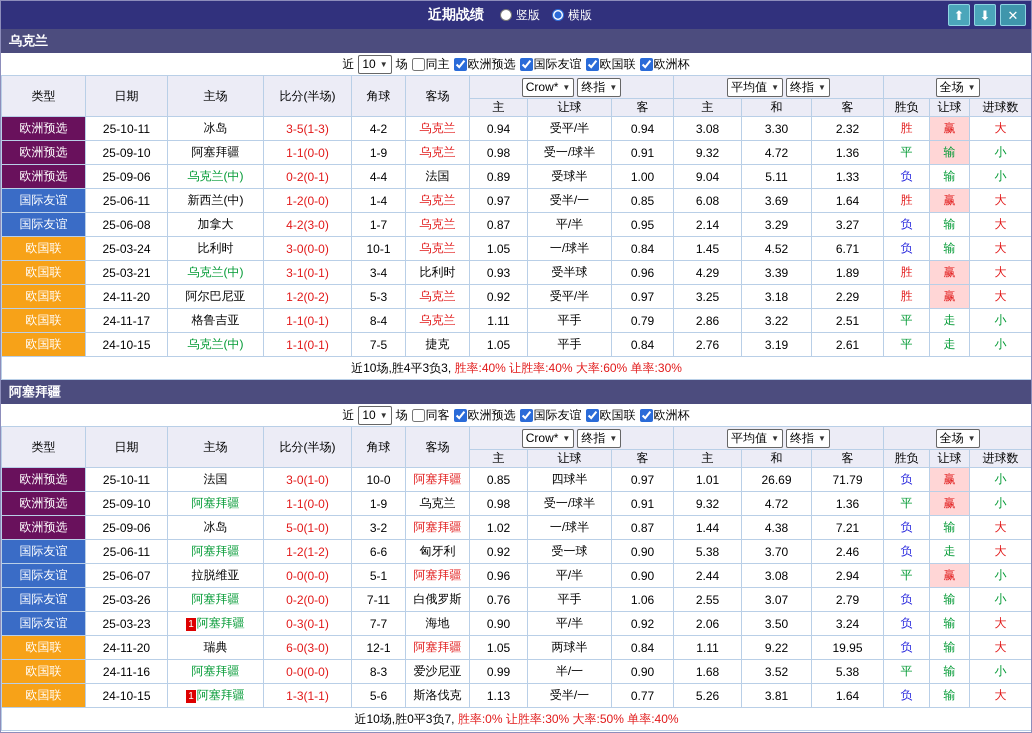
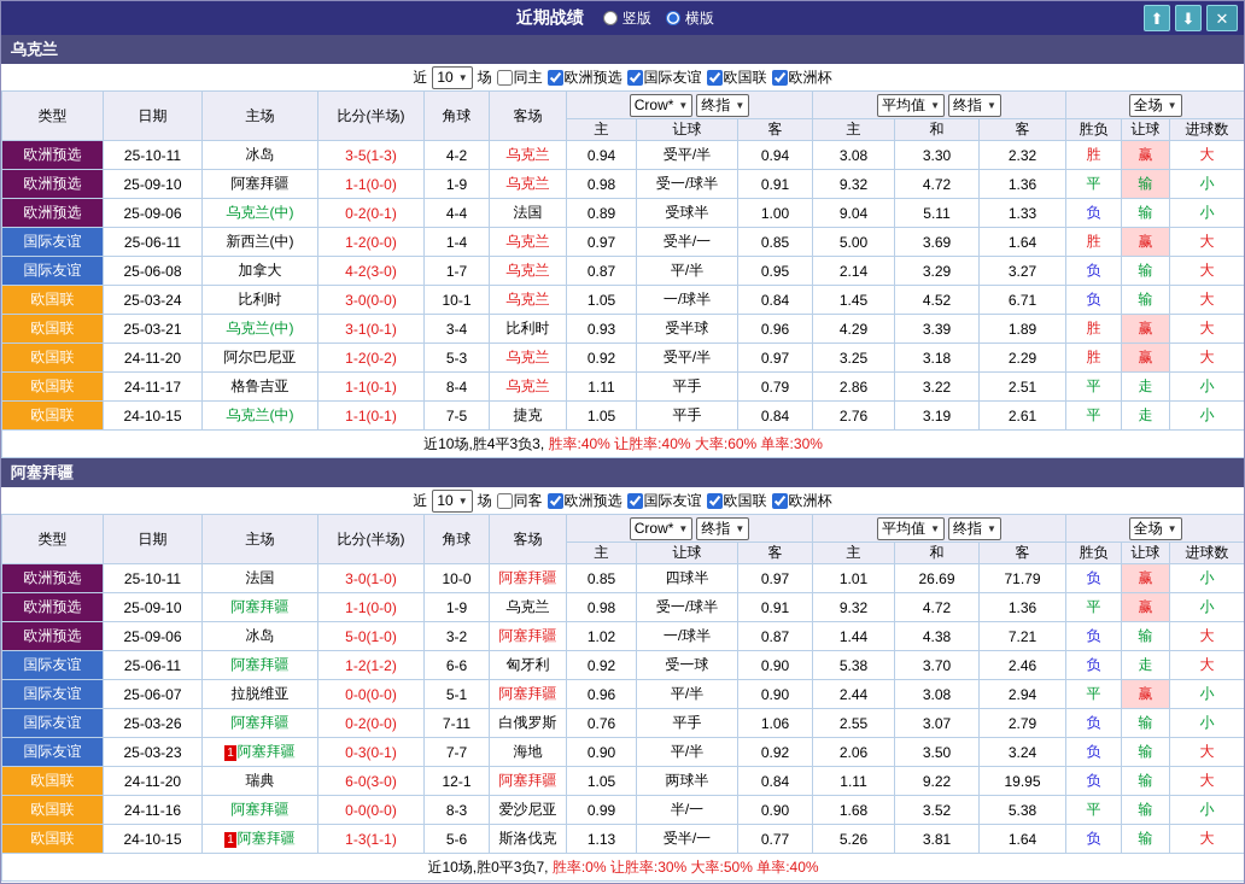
  近期战绩
  竖版
  横版
  ⬆
  ⬇
  ✕
  乌克兰
  近
  10
  ▼
  场
  同主
  欧洲预选
  国际友谊
  欧国联
  欧洲杯
  类型	日期	主场	比分(半场)	角球	客场	Crow* ▼ 终指 ▼	平均值 ▼ 终指 ▼	全场 ▼
  主	让球	客	主	和	客	胜负	让球	进球数
  欧洲预选	25-10-11	冰岛	3-5(1-3)	4-2	乌克兰	0.94	受平/半	0.94	3.08	3.30	2.32	胜	赢	大
  欧洲预选	25-09-10	阿塞拜疆	1-1(0-0)	1-9	乌克兰	0.98	受一/球半	0.91	9.32	4.72	1.36	平	输	小
  欧洲预选	25-09-06	乌克兰(中)	0-2(0-1)	4-4	法国	0.89	受球半	1.00	9.04	5.11	1.33	负	输	小
- 国际友谊	25-06-11	新西兰(中)	1-2(0-0)	1-4	乌克兰	0.97	受半/一	0.85	6.08	3.69	1.64	胜	赢	大
+ 国际友谊	25-06-11	新西兰(中)	1-2(0-0)	1-4	乌克兰	0.97	受半/一	0.85	5.00	3.69	1.64	胜	赢	大
  国际友谊	25-06-08	加拿大	4-2(3-0)	1-7	乌克兰	0.87	平/半	0.95	2.14	3.29	3.27	负	输	大
  欧国联	25-03-24	比利时	3-0(0-0)	10-1	乌克兰	1.05	一/球半	0.84	1.45	4.52	6.71	负	输	大
  欧国联	25-03-21	乌克兰(中)	3-1(0-1)	3-4	比利时	0.93	受半球	0.96	4.29	3.39	1.89	胜	赢	大
  欧国联	24-11-20	阿尔巴尼亚	1-2(0-2)	5-3	乌克兰	0.92	受平/半	0.97	3.25	3.18	2.29	胜	赢	大
  欧国联	24-11-17	格鲁吉亚	1-1(0-1)	8-4	乌克兰	1.11	平手	0.79	2.86	3.22	2.51	平	走	小
  欧国联	24-10-15	乌克兰(中)	1-1(0-1)	7-5	捷克	1.05	平手	0.84	2.76	3.19	2.61	平	走	小
  近10场,胜4平3负3, 胜率:40% 让胜率:40% 大率:60% 单率:30%
  阿塞拜疆
  近
  10
  ▼
  场
  同客
  欧洲预选
  国际友谊
  欧国联
  欧洲杯
  类型	日期	主场	比分(半场)	角球	客场	Crow* ▼ 终指 ▼	平均值 ▼ 终指 ▼	全场 ▼
  主	让球	客	主	和	客	胜负	让球	进球数
  欧洲预选	25-10-11	法国	3-0(1-0)	10-0	阿塞拜疆	0.85	四球半	0.97	1.01	26.69	71.79	负	赢	小
  欧洲预选	25-09-10	阿塞拜疆	1-1(0-0)	1-9	乌克兰	0.98	受一/球半	0.91	9.32	4.72	1.36	平	赢	小
  欧洲预选	25-09-06	冰岛	5-0(1-0)	3-2	阿塞拜疆	1.02	一/球半	0.87	1.44	4.38	7.21	负	输	大
  国际友谊	25-06-11	阿塞拜疆	1-2(1-2)	6-6	匈牙利	0.92	受一球	0.90	5.38	3.70	2.46	负	走	大
  国际友谊	25-06-07	拉脱维亚	0-0(0-0)	5-1	阿塞拜疆	0.96	平/半	0.90	2.44	3.08	2.94	平	赢	小
  国际友谊	25-03-26	阿塞拜疆	0-2(0-0)	7-11	白俄罗斯	0.76	平手	1.06	2.55	3.07	2.79	负	输	小
  国际友谊	25-03-23	1 阿塞拜疆	0-3(0-1)	7-7	海地	0.90	平/半	0.92	2.06	3.50	3.24	负	输	大
  欧国联	24-11-20	瑞典	6-0(3-0)	12-1	阿塞拜疆	1.05	两球半	0.84	1.11	9.22	19.95	负	输	大
  欧国联	24-11-16	阿塞拜疆	0-0(0-0)	8-3	爱沙尼亚	0.99	半/一	0.90	1.68	3.52	5.38	平	输	小
  欧国联	24-10-15	1 阿塞拜疆	1-3(1-1)	5-6	斯洛伐克	1.13	受半/一	0.77	5.26	3.81	1.64	负	输	大
  近10场,胜0平3负7, 胜率:0% 让胜率:30% 大率:50% 单率:40%
